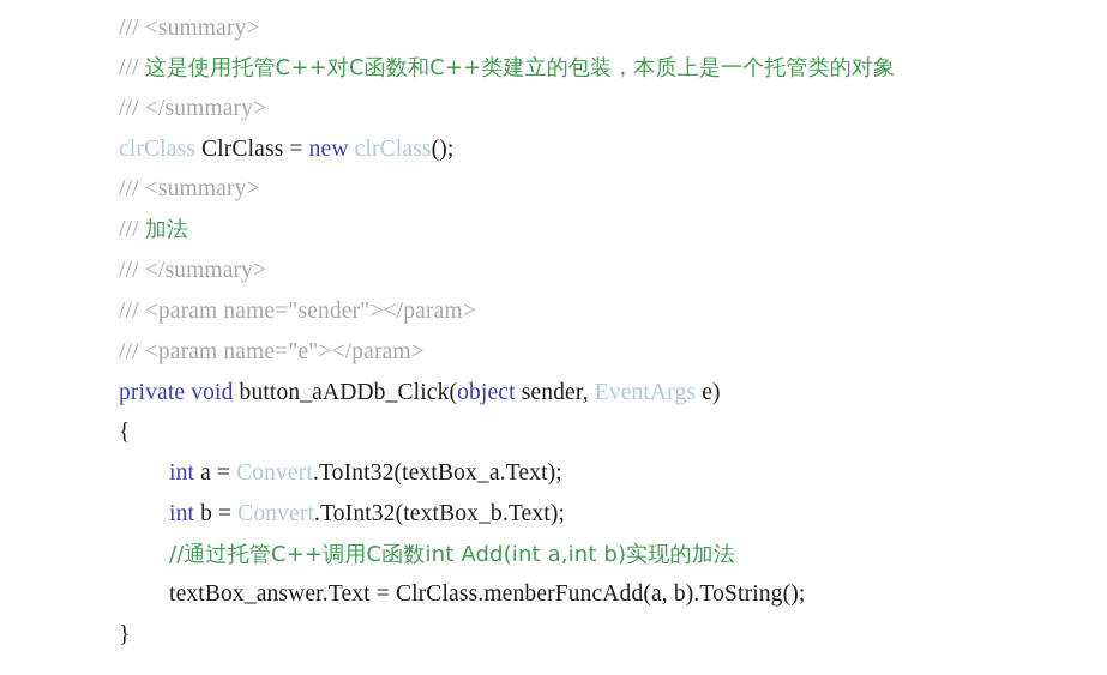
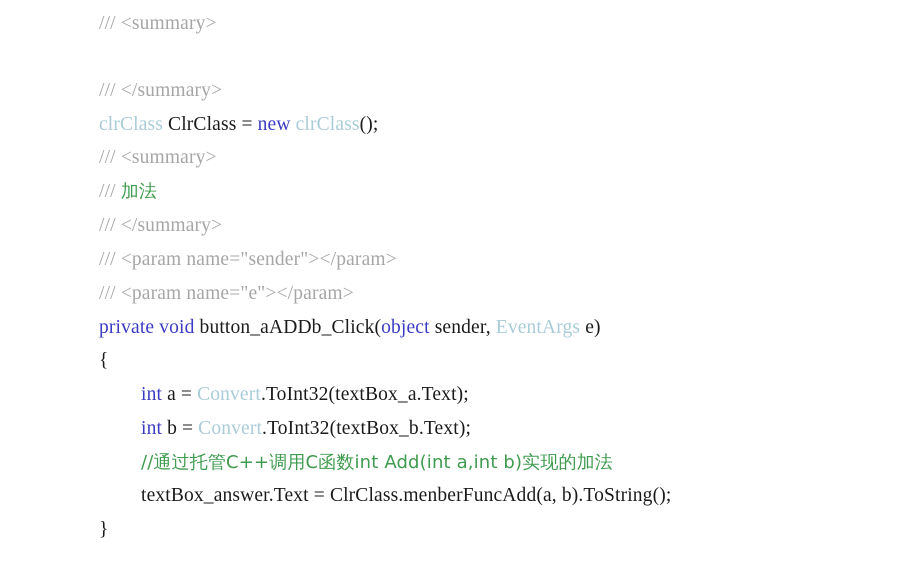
  /// <summary>
- /// 这是使用托管C++对C函数和C++类建立的包装，本质上是一个托管类的对象
  /// </summary>
  clrClass ClrClass = new clrClass();
  /// <summary>
  /// 加法
  /// </summary>
  /// <param name="sender"></param>
  /// <param name="e"></param>
  private void button_aADDb_Click(object sender, EventArgs e)
  {
  int a = Convert.ToInt32(textBox_a.Text);
  int b = Convert.ToInt32(textBox_b.Text);
  //通过托管C++调用C函数int Add(int a,int b)实现的加法
  textBox_answer.Text = ClrClass.menberFuncAdd(a, b).ToString();
  }
